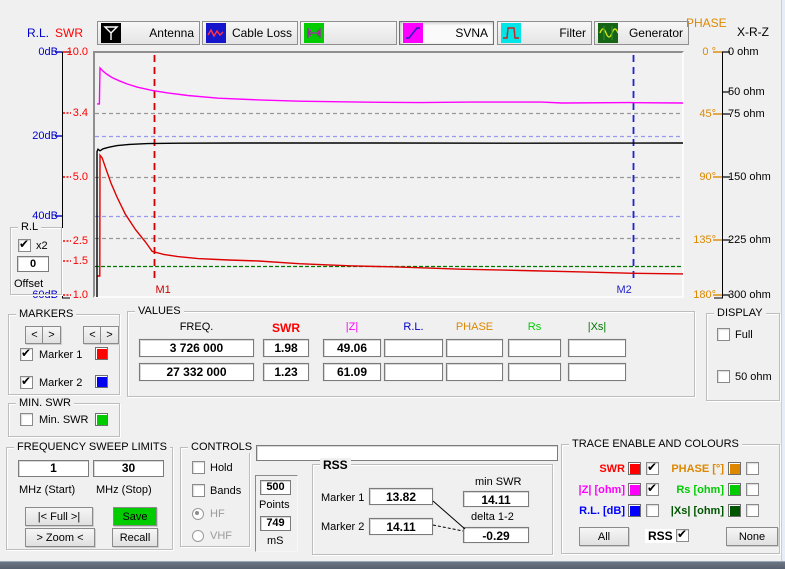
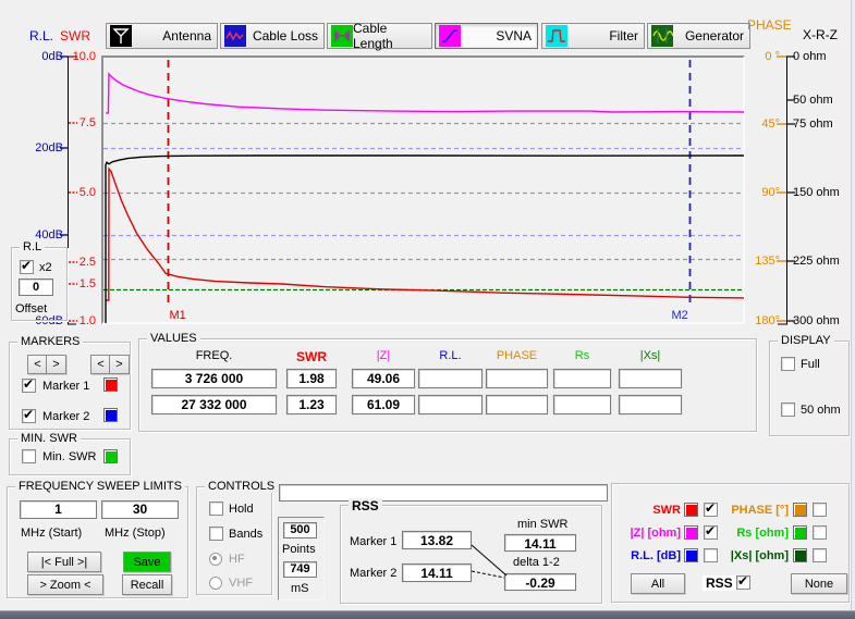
  Antenna
  Cable Loss
+ Cable Length
  SVNA
  Filter
  Generator
  R.L.
  SWR
  PHASE
  X-R-Z
  0dB
  20dB
  40dB
  60dB
  10.0
- 3.4
+ 7.5
  5.0
  2.5
  1.5
  1.0
  0 °
  45°
  90°
  135°
  180°
  0 ohm
  50 ohm
  75 ohm
  150 ohm
  225 ohm
  300 ohm
  M1
  M2
  R.L
  x2
  0
  Offset
  MARKERS
  <
  >
  <
  >
  Marker 1
  Marker 2
  MIN. SWR
  Min. SWR
  VALUES
  FREQ.
  SWR
  |Z|
  R.L.
  PHASE
  Rs
  |Xs|
  3 726 000
  1.98
  49.06
  27 332 000
  1.23
  61.09
  DISPLAY
  Full
  50 ohm
  FREQUENCY SWEEP LIMITS
  1
  30
  MHz (Start)
  MHz (Stop)
  |< Full >|
  Save
  > Zoom <
  Recall
  CONTROLS
  Hold
  Bands
  HF
  VHF
  500
  Points
  749
  mS
  RSS
  Marker 1
  13.82
  min SWR
  14.11
  Marker 2
  14.11
  delta 1-2
  -0.29
- TRACE ENABLE AND COLOURS
  SWR
  PHASE [°]
  |Z| [ohm]
  Rs [ohm]
  R.L. [dB]
  |Xs| [ohm]
  All
  RSS
  None
